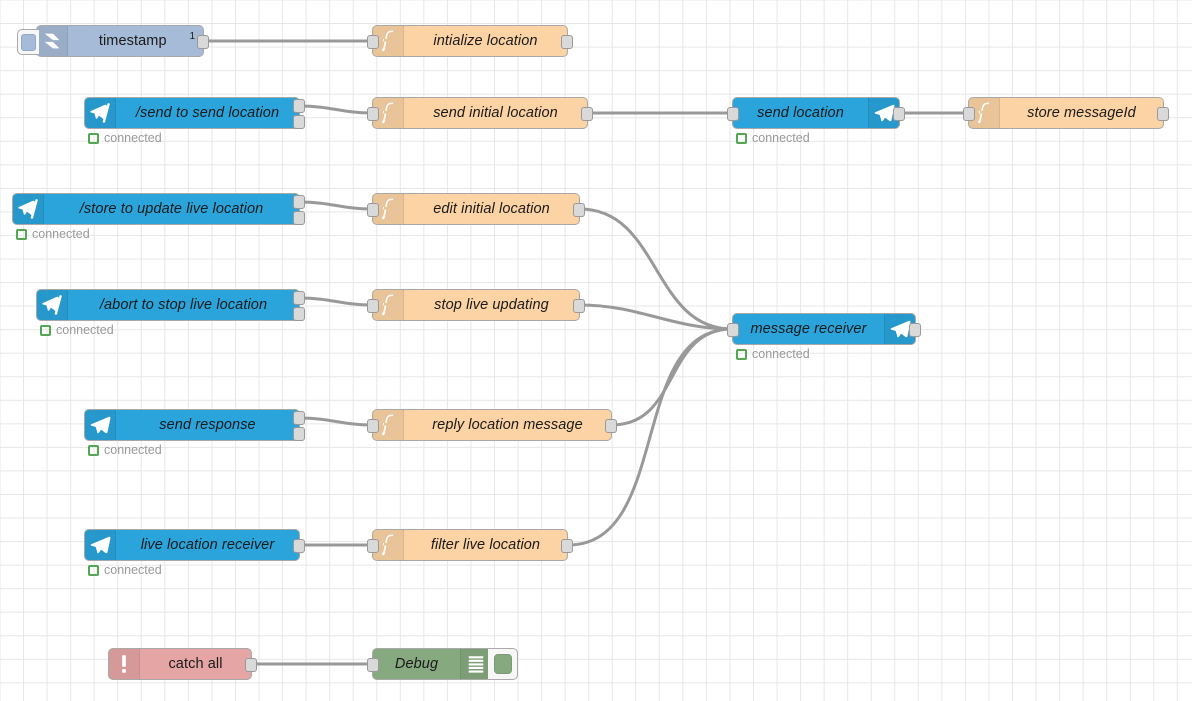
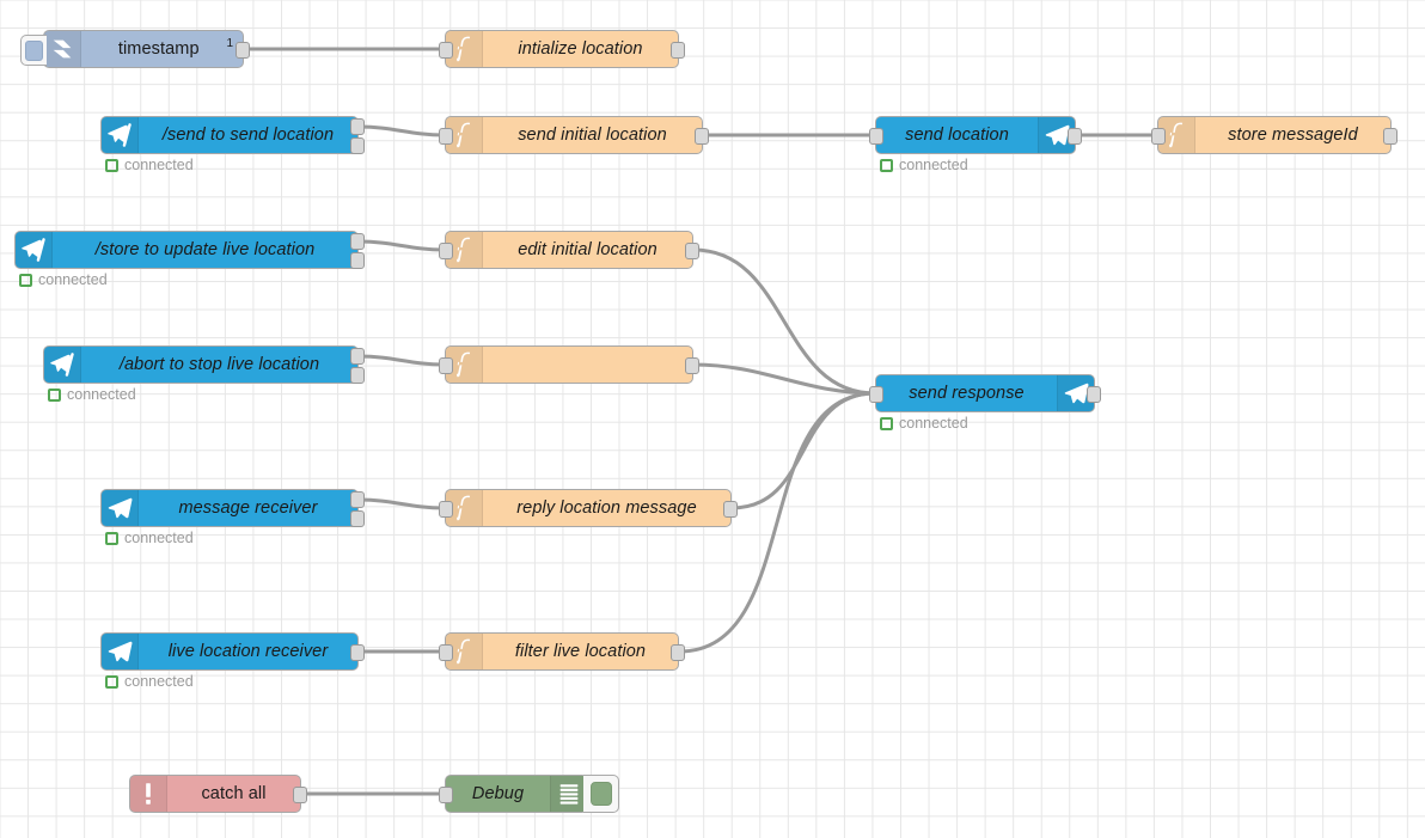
  timestamp
  1
  intialize location
  /send to send location
  connected
  send initial location
  send location
  connected
  store messageId
  /store to update live location
  connected
  edit initial location
  /abort to stop live location
  connected
- stop live updating
- message receiver
+ send response
  connected
- send response
+ message receiver
  connected
  reply location message
  live location receiver
  connected
  filter live location
  catch all
  Debug
